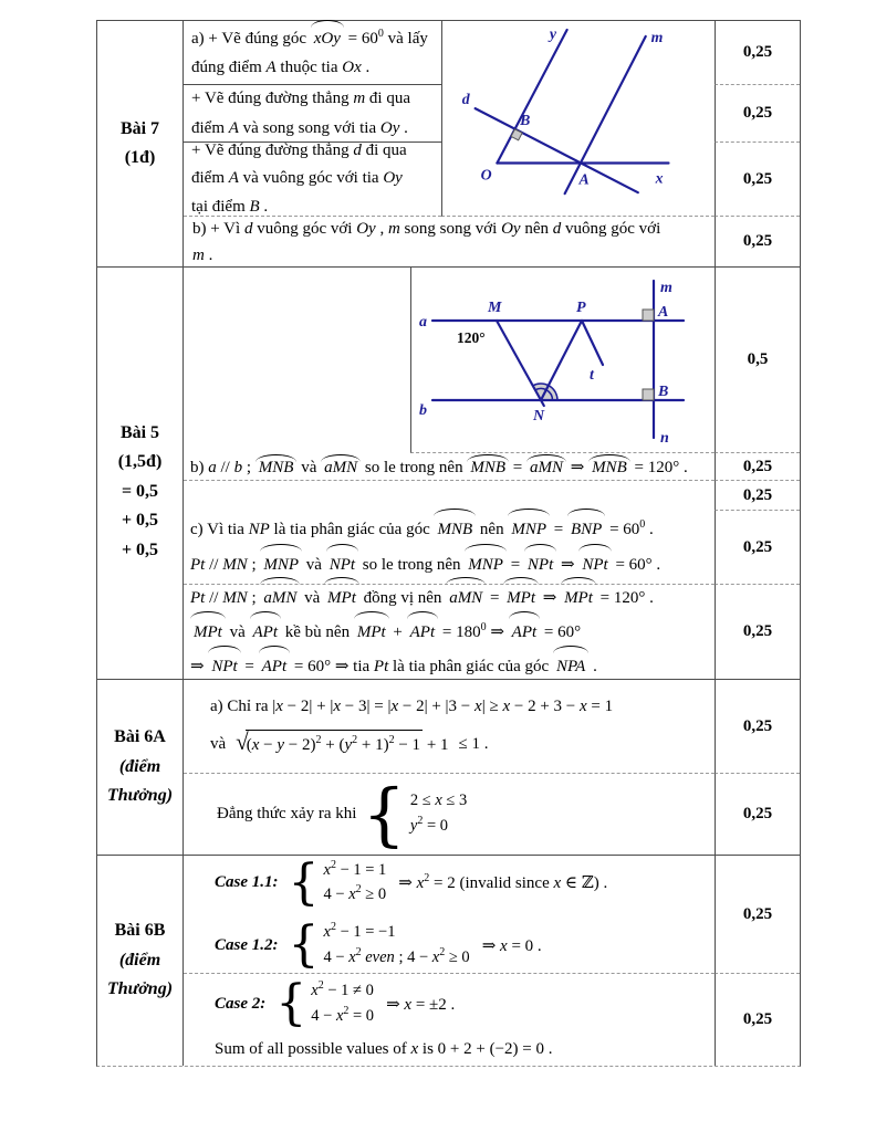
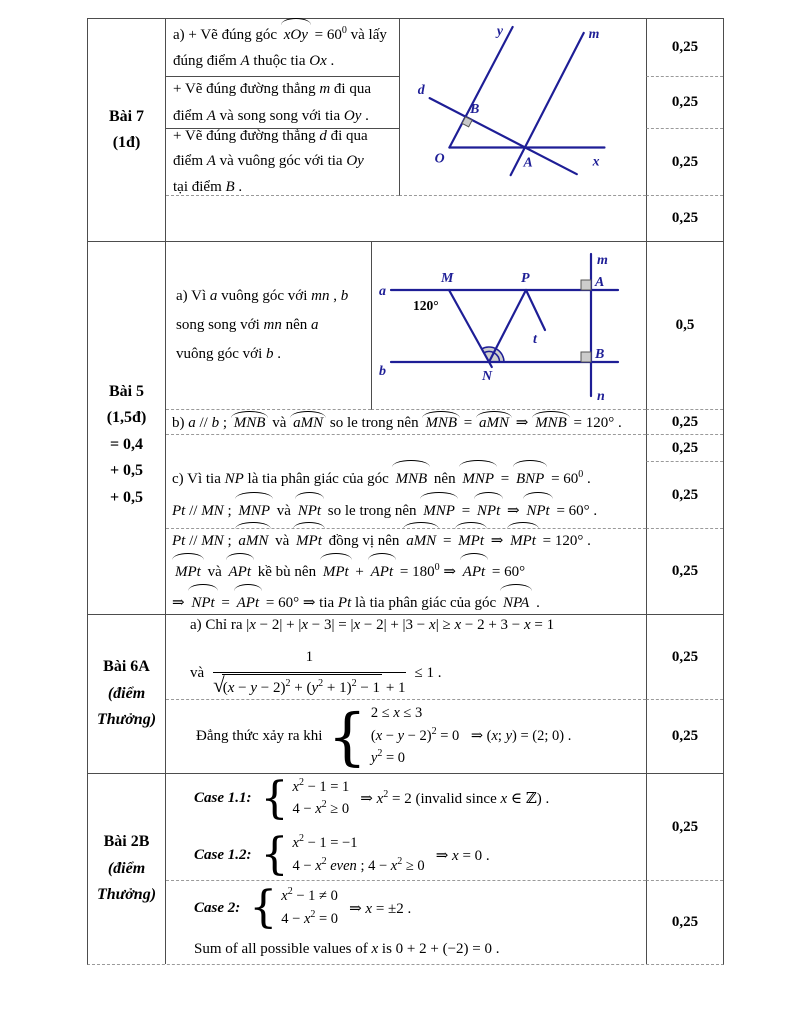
  Bài 7
  (1đ)
  a) + Vẽ đúng góc xOy = 600 và lấy
  đúng điểm A thuộc tia Ox .
  + Vẽ đúng đường thẳng m đi qua
  điểm A và song song với tia Oy .
  + Vẽ đúng đường thẳng d đi qua
  điểm A và vuông góc với tia Oy
  tại điểm B .
  y
  m
  d
  B
  O
  A
  x
- b) + Vì d vuông góc với Oy , m song song với Oy nên d vuông góc với
- m .
  0,25
  0,25
  0,25
  0,25
  Bài 5
  (1,5đ)
- = 0,5
+ = 0,4
  + 0,5
  + 0,5
+ a) Vì a vuông góc với mn , b
+ song song với mn nên a
+ vuông góc với b .
  a
  b
  m
  n
  M
  P
  N
  A
  B
  t
  120°
  b) a // b ; MNB và aMN so le trong nên MNB = aMN ⇒ MNB = 120° .
  c) Vì tia NP là tia phân giác của góc MNB nên MNP = BNP = 600 .
  Pt // MN ; MNP và NPt so le trong nên MNP = NPt ⇒ NPt = 60° .
  Pt // MN ; aMN và MPt đồng vị nên aMN = MPt ⇒ MPt = 120° .
  MPt và APt kề bù nên MPt + APt = 1800 ⇒ APt = 60°
  ⇒ NPt = APt = 60° ⇒ tia Pt là tia phân giác của góc NPA .
  0,5
  0,25
  0,25
  0,25
  0,25
  Bài 6A
  (điểm
  Thưởng)
  a) Chỉ ra |x − 2| + |x − 3| = |x − 2| + |3 − x| ≥ x − 2 + 3 − x = 1
  và
+ 1
  √(x − y − 2)2 + (y2 + 1)2 − 1 + 1
  ≤ 1 .
  Đẳng thức xảy ra khi
  {
  2 ≤ x ≤ 3
+ (x − y − 2)2 = 0 ⇒ (x; y) = (2; 0) .
  y2 = 0
  0,25
  0,25
- Bài 6B
+ Bài 2B
  (điểm
  Thưởng)
  Case 1.1:
  {
  x2 − 1 = 1
  4 − x2 ≥ 0
  ⇒ x2 = 2 (invalid since x ∈ ℤ) .
  Case 1.2:
  {
  x2 − 1 = −1
  4 − x2 even ; 4 − x2 ≥ 0
  ⇒ x = 0 .
  Case 2:
  {
  x2 − 1 ≠ 0
  4 − x2 = 0
  ⇒ x = ±2 .
  Sum of all possible values of x is 0 + 2 + (−2) = 0 .
  0,25
  0,25
